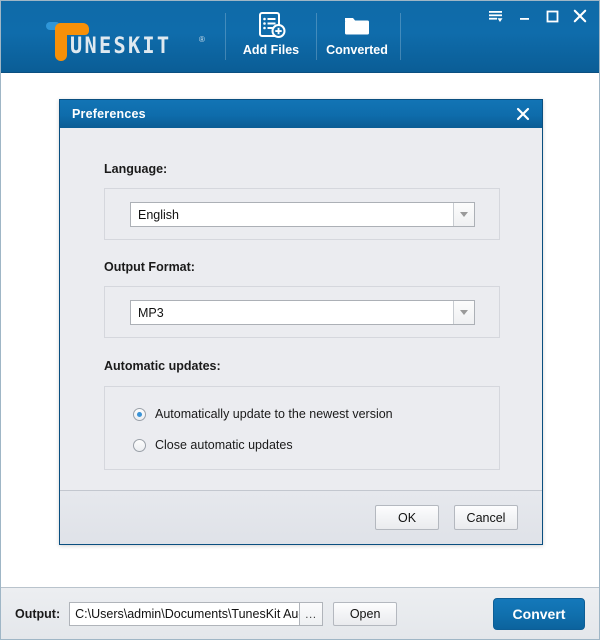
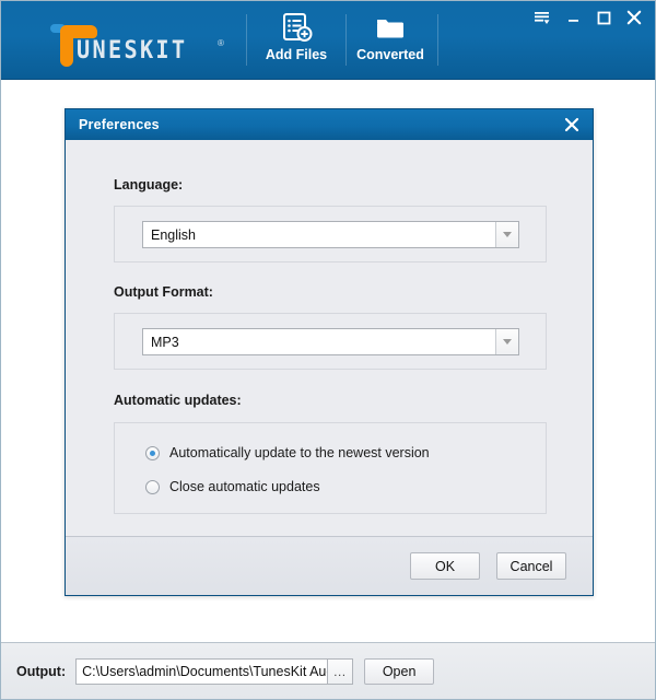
  UNESKIT
  ®
  Add Files
  Converted
  Preferences
  Language:
  English
  Output Format:
  MP3
  Automatic updates:
  Automatically update to the newest version
  Close automatic updates
  OK
  Cancel
  Output:
  C:\Users\admin\Documents\TunesKit Au
  …
  Open
- Convert
